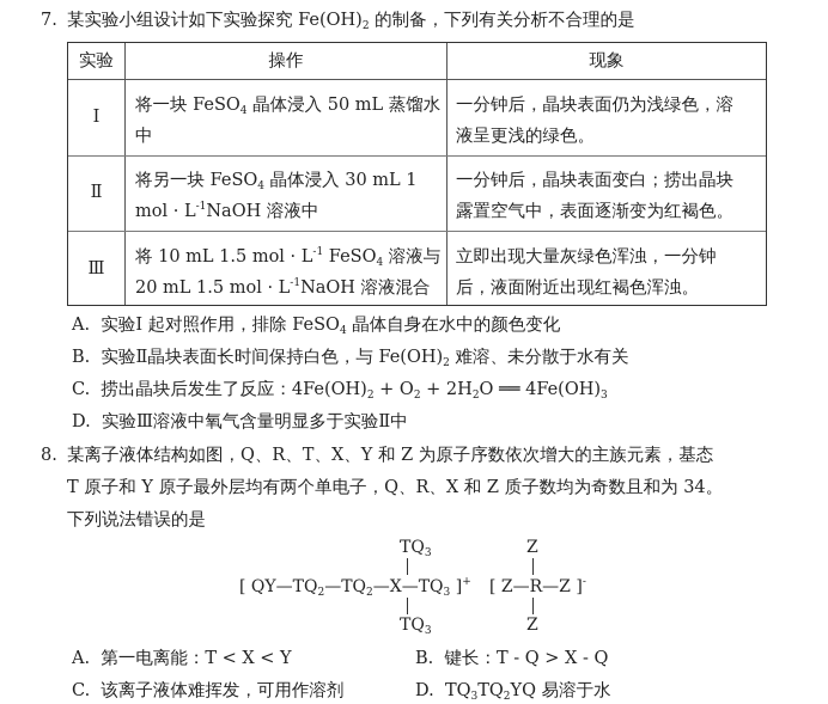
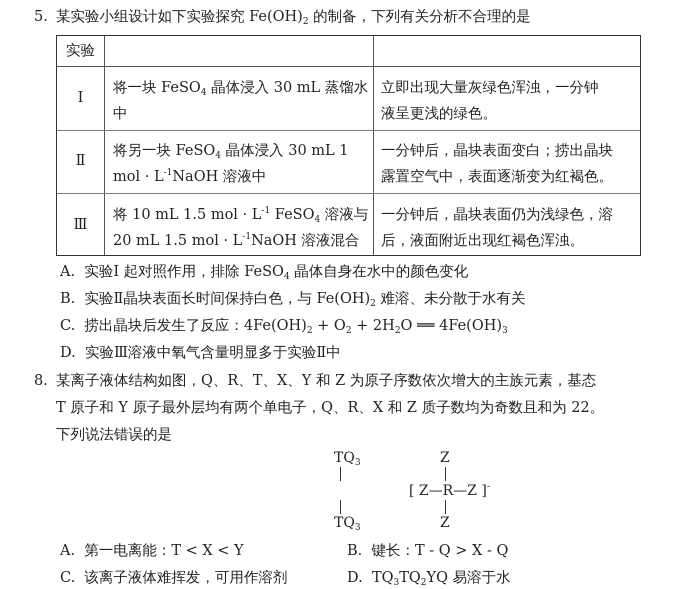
- 7.
+ 5.
  某实验小组设计如下实验探究 Fe(OH)2 的制备，下列有关分析不合理的是
  实验
- 操作
- 现象
  Ⅰ
- 将一块 FeSO4 晶体浸入 50 mL 蒸馏水
+ 将一块 FeSO4 晶体浸入 30 mL 蒸馏水
  中
- 一分钟后，晶块表面仍为浅绿色，溶
+ 立即出现大量灰绿色浑浊，一分钟
  液呈更浅的绿色。
  Ⅱ
  将另一块 FeSO4 晶体浸入 30 mL 1
  mol · L-1NaOH 溶液中
  一分钟后，晶块表面变白；捞出晶块
  露置空气中，表面逐渐变为红褐色。
  Ⅲ
  将 10 mL 1.5 mol · L-1 FeSO4 溶液与
  20 mL 1.5 mol · L-1NaOH 溶液混合
- 立即出现大量灰绿色浑浊，一分钟
+ 一分钟后，晶块表面仍为浅绿色，溶
  后，液面附近出现红褐色浑浊。
  A. 实验Ⅰ 起对照作用，排除 FeSO4 晶体自身在水中的颜色变化
  B. 实验Ⅱ晶块表面长时间保持白色，与 Fe(OH)2 难溶、未分散于水有关
  C. 捞出晶块后发生了反应：4Fe(OH)2 + O2 + 2H2O ══ 4Fe(OH)3
  D. 实验Ⅲ溶液中氧气含量明显多于实验Ⅱ中
  8.
  某离子液体结构如图，Q、R、T、X、Y 和 Z 为原子序数依次增大的主族元素，基态
- T 原子和 Y 原子最外层均有两个单电子，Q、R、X 和 Z 质子数均为奇数且和为 34。
+ T 原子和 Y 原子最外层均有两个单电子，Q、R、X 和 Z 质子数均为奇数且和为 22。
  下列说法错误的是
  TQ3
- [ QY—TQ2—TQ2—X—TQ3 ]+
  TQ3
  Z
  [ Z—R—Z ]-
  Z
  A. 第一电离能：T < X < Y
  B. 键长：T - Q > X - Q
  C. 该离子液体难挥发，可用作溶剂
  D. TQ3TQ2YQ 易溶于水
